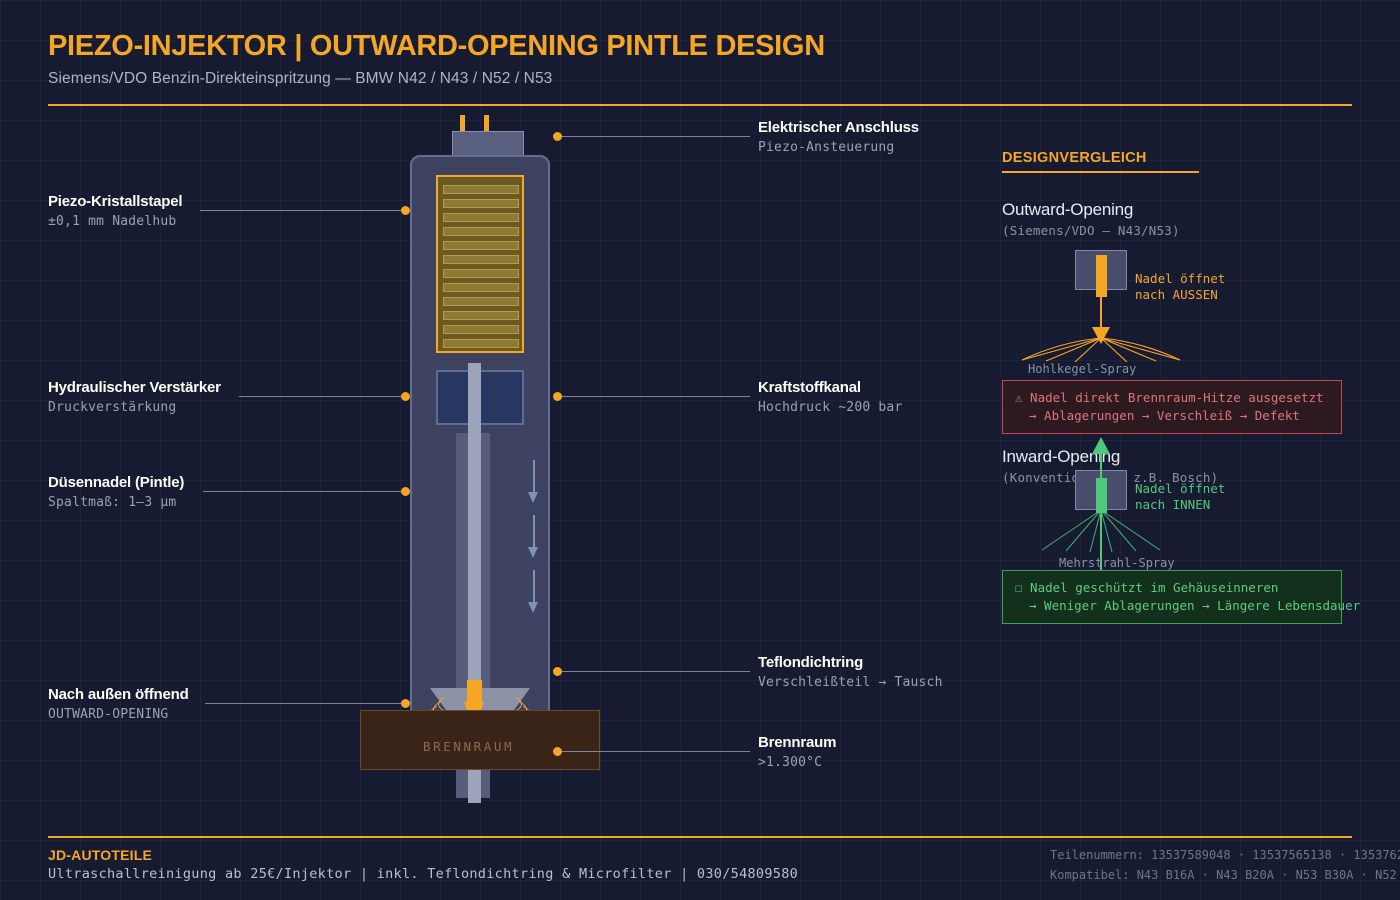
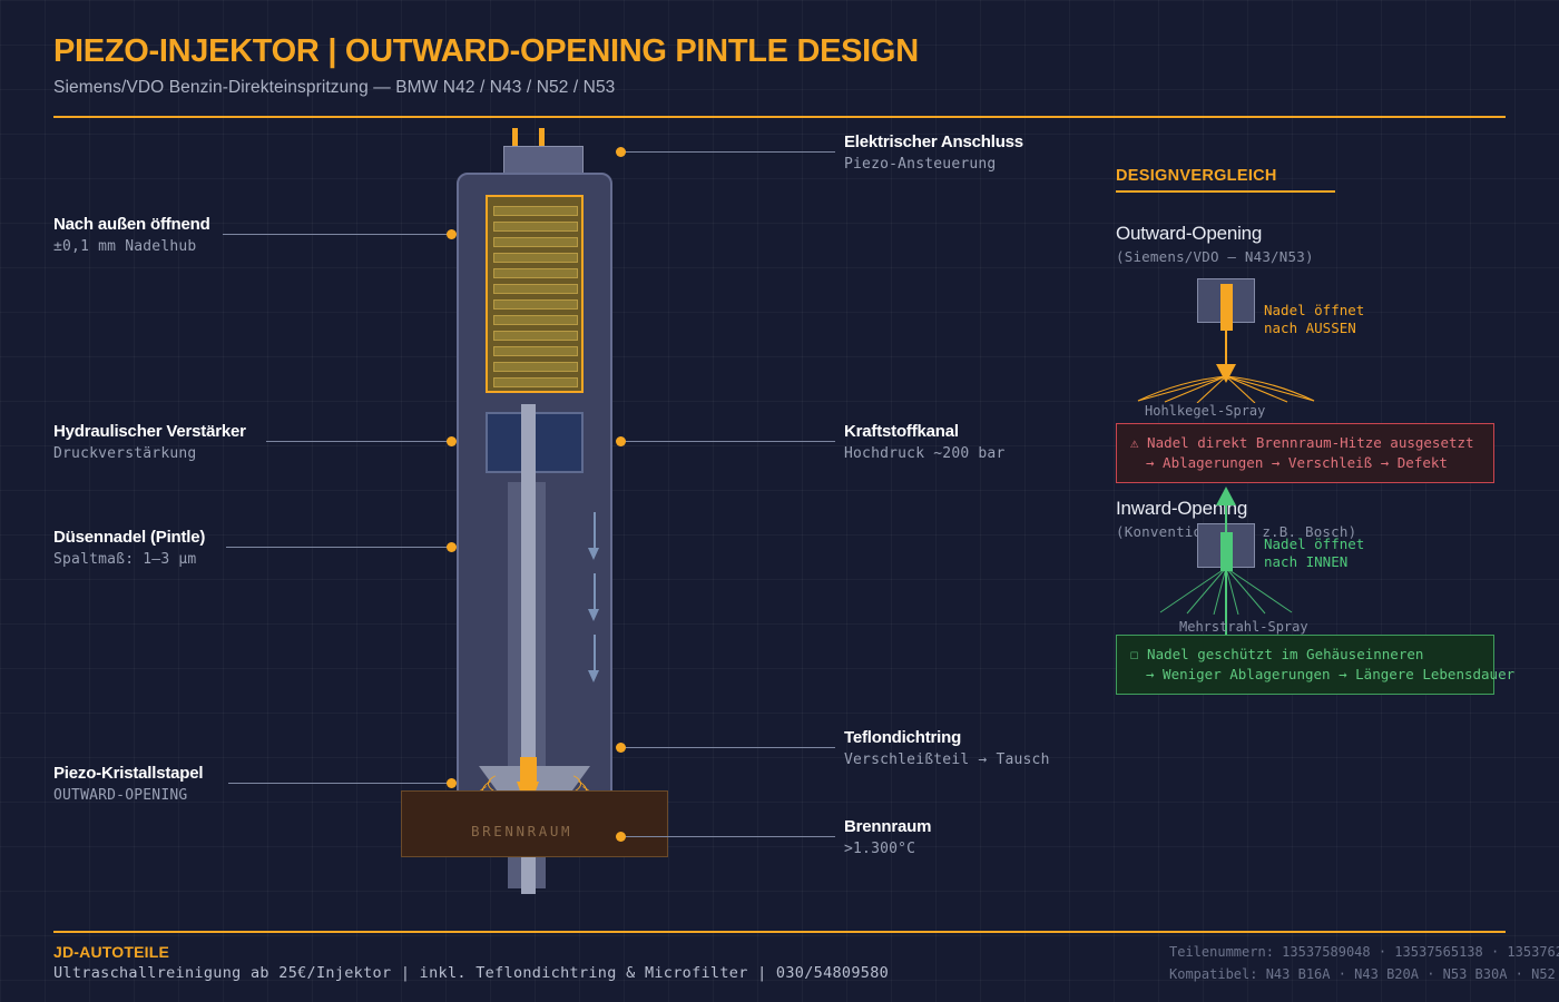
  PIEZO-INJEKTOR | OUTWARD-OPENING PINTLE DESIGN
  Siemens/VDO Benzin-Direkteinspritzung — BMW N42 / N43 / N52 / N53
  BRENNRAUM
- Piezo-Kristallstapel
+ Nach außen öffnend
  ±0,1 mm Nadelhub
  Hydraulischer Verstärker
  Druckverstärkung
  Düsennadel (Pintle)
  Spaltmaß: 1–3 µm
- Nach außen öffnend
+ Piezo-Kristallstapel
  OUTWARD-OPENING
  Elektrischer Anschluss
  Piezo-Ansteuerung
  Kraftstoffkanal
  Hochdruck ~200 bar
  Teflondichtring
  Verschleißteil → Tausch
  Brennraum
  >1.300°C
  DESIGNVERGLEICH
  Outward-Opening
  (Siemens/VDO — N43/N53)
  Nadel öffnet
  nach AUSSEN
  Hohlkegel-Spray
  ⚠ Nadel direkt Brennraum-Hitze ausgesetzt
  → Ablagerungen → Verschleiß → Defekt
  Inward-Openng
  (Konventi z.B. Bosch)
  Nadel öffnet
  nach INNEN
  Mehrstrahl-Spray
  ☐ Nadel geschützt im Gehäuseinneren
  → Weniger Ablagerungen → Längere Lebensdauer
  JD-AUTOTEILE
  Ultraschallreinigung ab 25€/Injektor | inkl. Teflondichtring & Microfilter | 030/54809580
  Teilenummern: 13537589048 · 13537565138 · 135376
  Kompatibel: N43 B16A · N43 B20A · N53 B30A · N52
